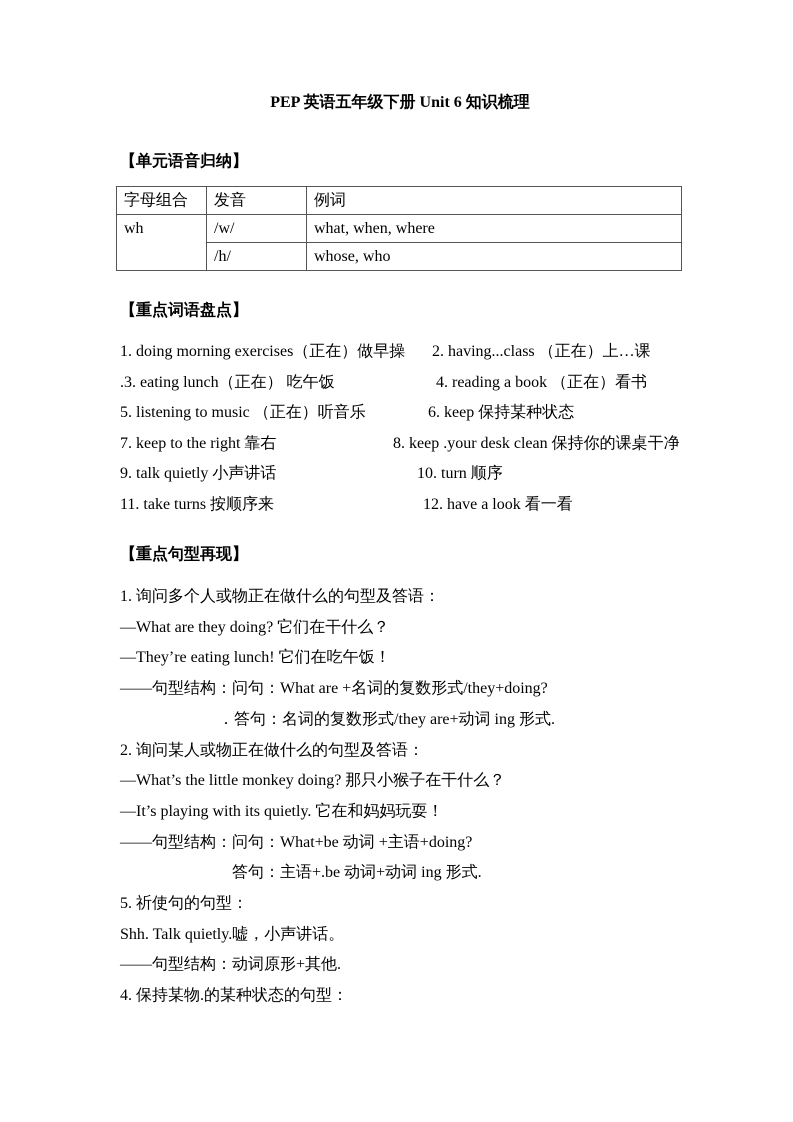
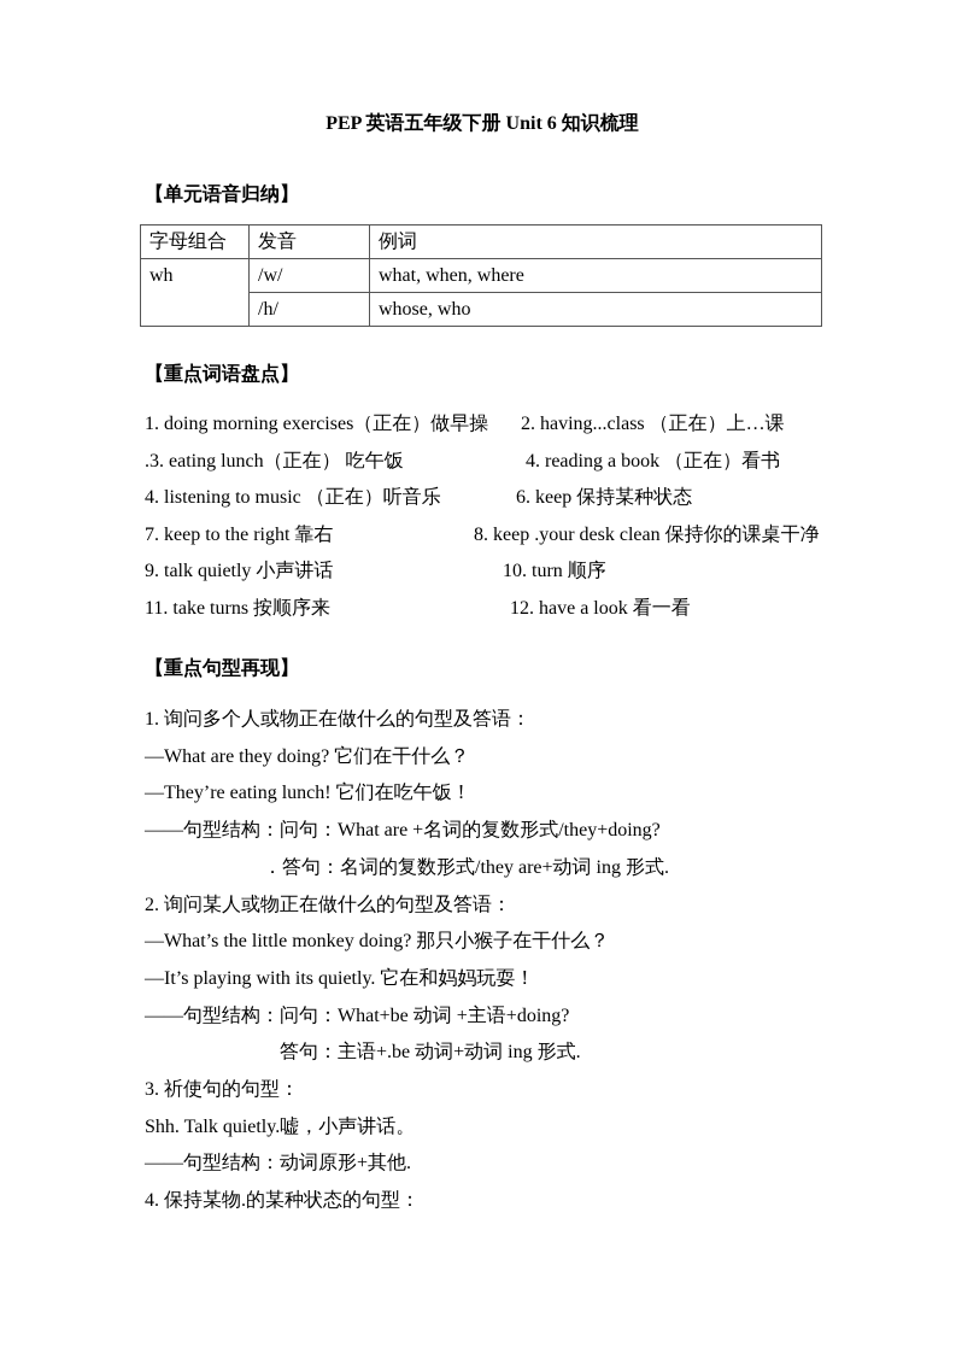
  PEP 英语五年级下册 Unit 6 知识梳理
  【单元语音归纳】
  字母组合	发音	例词
  wh	/w/	what, when, where
  /h/	whose, who
  【重点词语盘点】
  1. doing morning exercises（正在）做早操 2. having...class （正在）上…课
  .3. eating lunch（正在） 吃午饭 4. reading a book （正在）看书
- 5. listening to music （正在）听音乐 6. keep 保持某种状态
+ 4. listening to music （正在）听音乐 6. keep 保持某种状态
  7. keep to the right 靠右 8. keep .your desk clean 保持你的课桌干净
  9. talk quietly 小声讲话 10. turn 顺序
  11. take turns 按顺序来 12. have a look 看一看
  【重点句型再现】
  1. 询问多个人或物正在做什么的句型及答语：
  —What are they doing? 它们在干什么？
  —They’re eating lunch! 它们在吃午饭！
  ——句型结构：问句：What are +名词的复数形式/they+doing?
  ．答句：名词的复数形式/they are+动词 ing 形式.
  2. 询问某人或物正在做什么的句型及答语：
  —What’s the little monkey doing? 那只小猴子在干什么？
  —It’s playing with its quietly. 它在和妈妈玩耍！
  ——句型结构：问句：What+be 动词 +主语+doing?
  答句：主语+.be 动词+动词 ing 形式.
- 5. 祈使句的句型：
+ 3. 祈使句的句型：
  Shh. Talk quietly.嘘，小声讲话。
  ——句型结构：动词原形+其他.
  4. 保持某物.的某种状态的句型：
